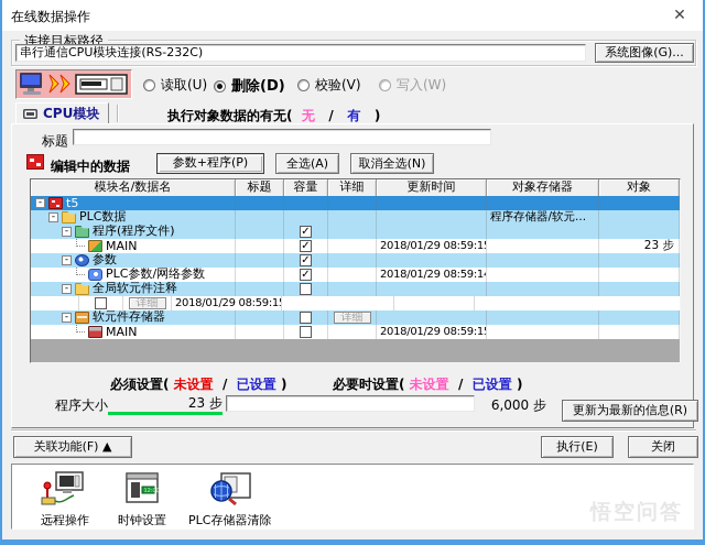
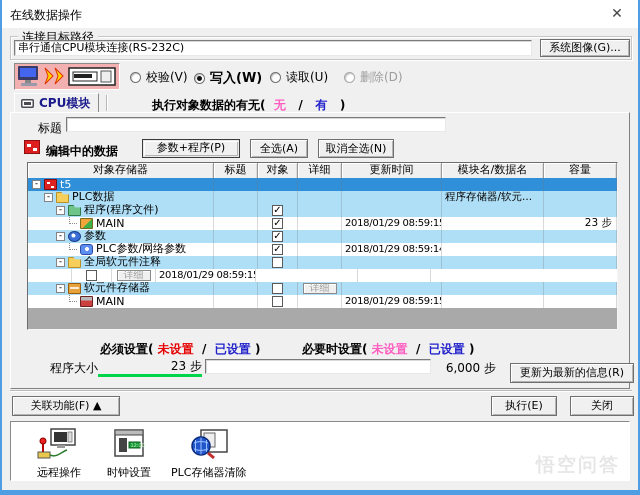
  在线数据操作
  ✕
  连接目标路径
  串行通信CPU模块连接(RS-232C)
  系统图像(G)...
- 读取(U)
+ 校验(V)
- 删除(D)
+ 写入(W)
- 校验(V)
+ 读取(U)
- 写入(W)
+ 删除(D)
  CPU模块
  执行对象数据的有无( 无 / 有 )
  标题
  编辑中的数据
  参数+程序(P)
  全选(A)
  取消全选(N)
- 模块名/数据名
+ 对象存储器
  标题
- 容量
+ 对象
  详细
  更新时间
- 对象存储器
+ 模块名/数据名
- 对象
+ 容量
  -
  t5
  -
  PLC数据
  程序存储器/软元...
  -
  程序(程序文件)
  ✓
  MAIN
  ✓
  2018/01/29 08:59:15
  23 步
  -
  参数
  ✓
  PLC参数/网络参数
  ✓
  2018/01/29 08:59:14
  -
  全局软元件注释
  详细
  2018/01/29 08:59:15
  -
  软元件存储器
  详细
  MAIN
  2018/01/29 08:59:15
  必须设置( 未设置 / 已设置 )
  必要时设置( 未设置 / 已设置 )
  程序大小
  23 步
  6,000 步
  更新为最新的信息(R)
  关联功能(F) ▲
  执行(E)
  关闭
  远程操作
  时钟设置
  PLC存储器清除
  悟空问答
